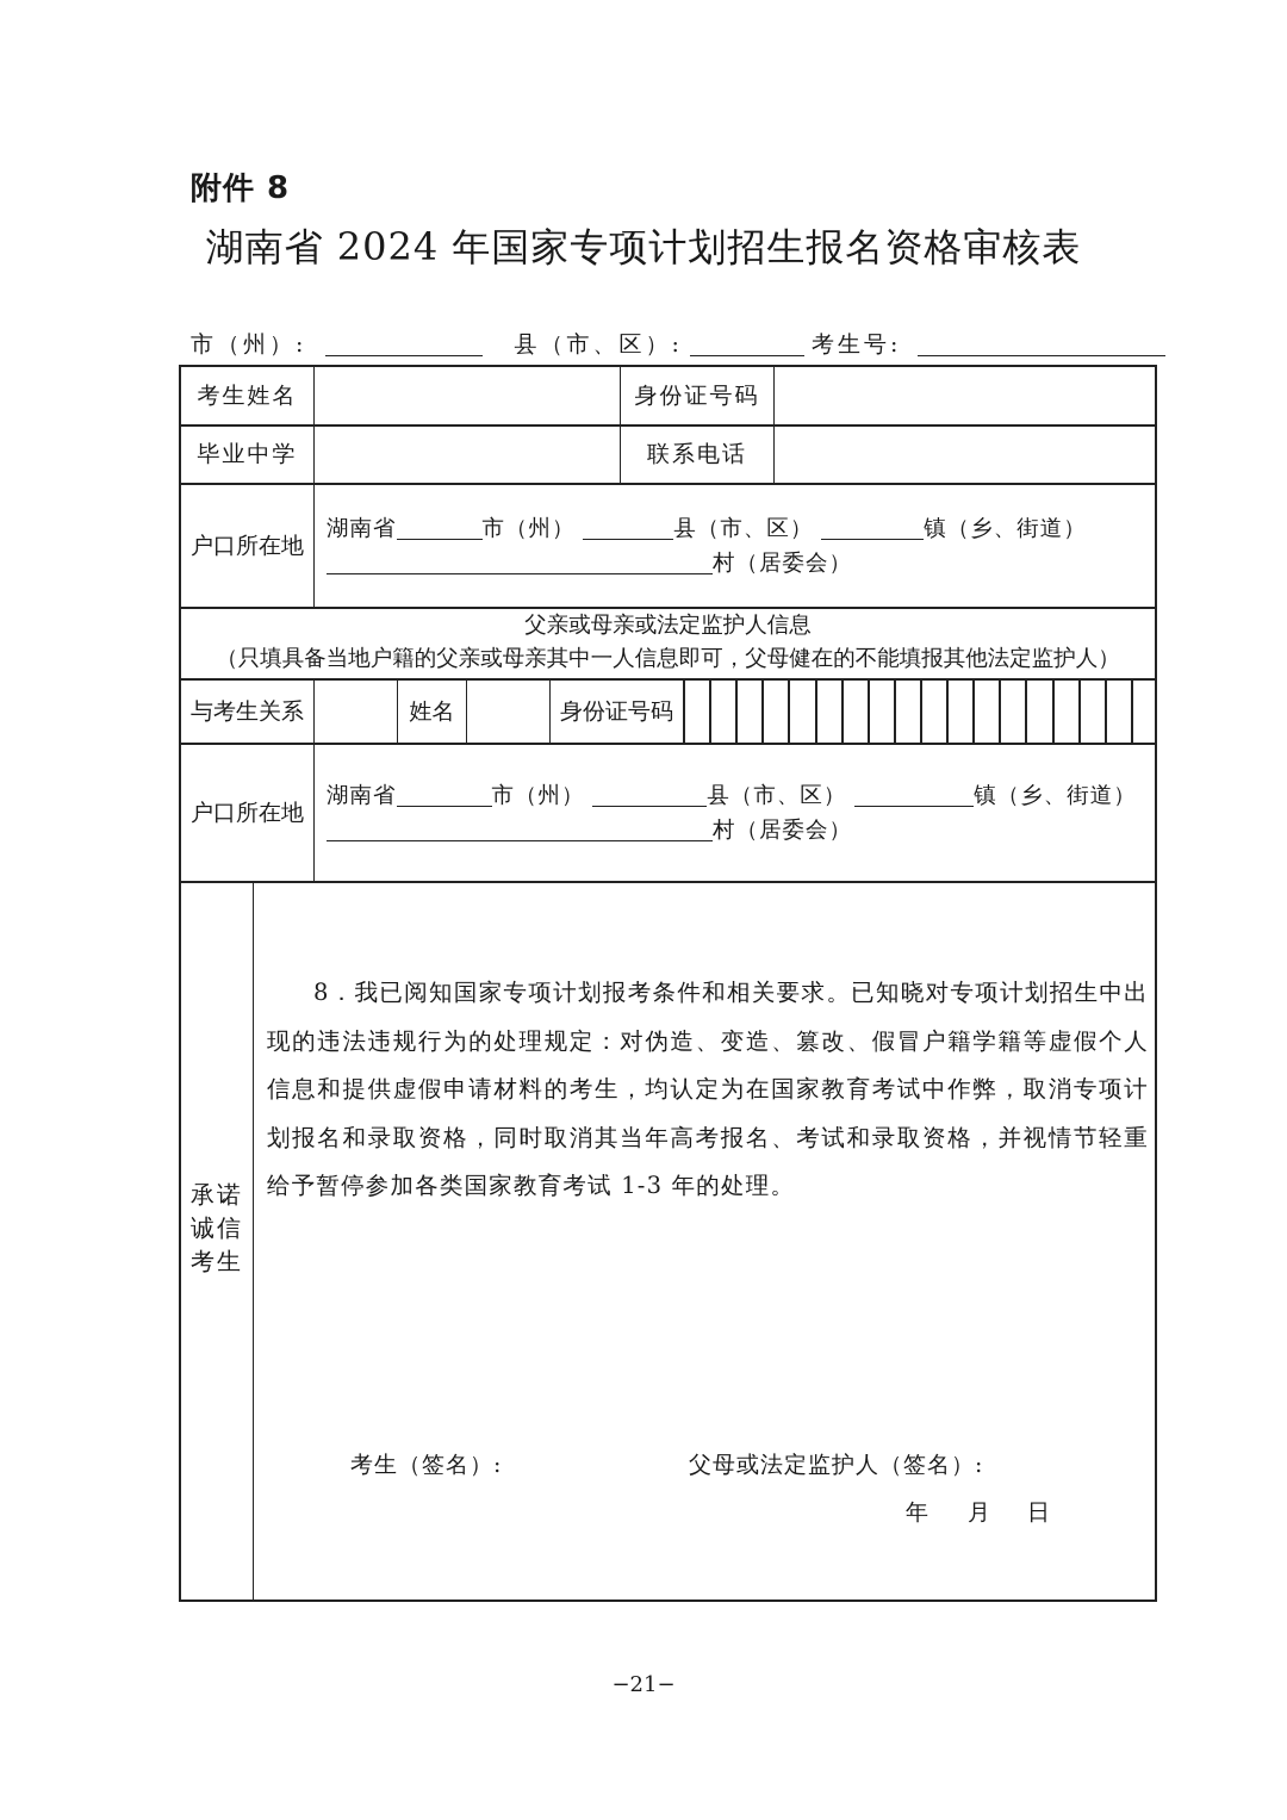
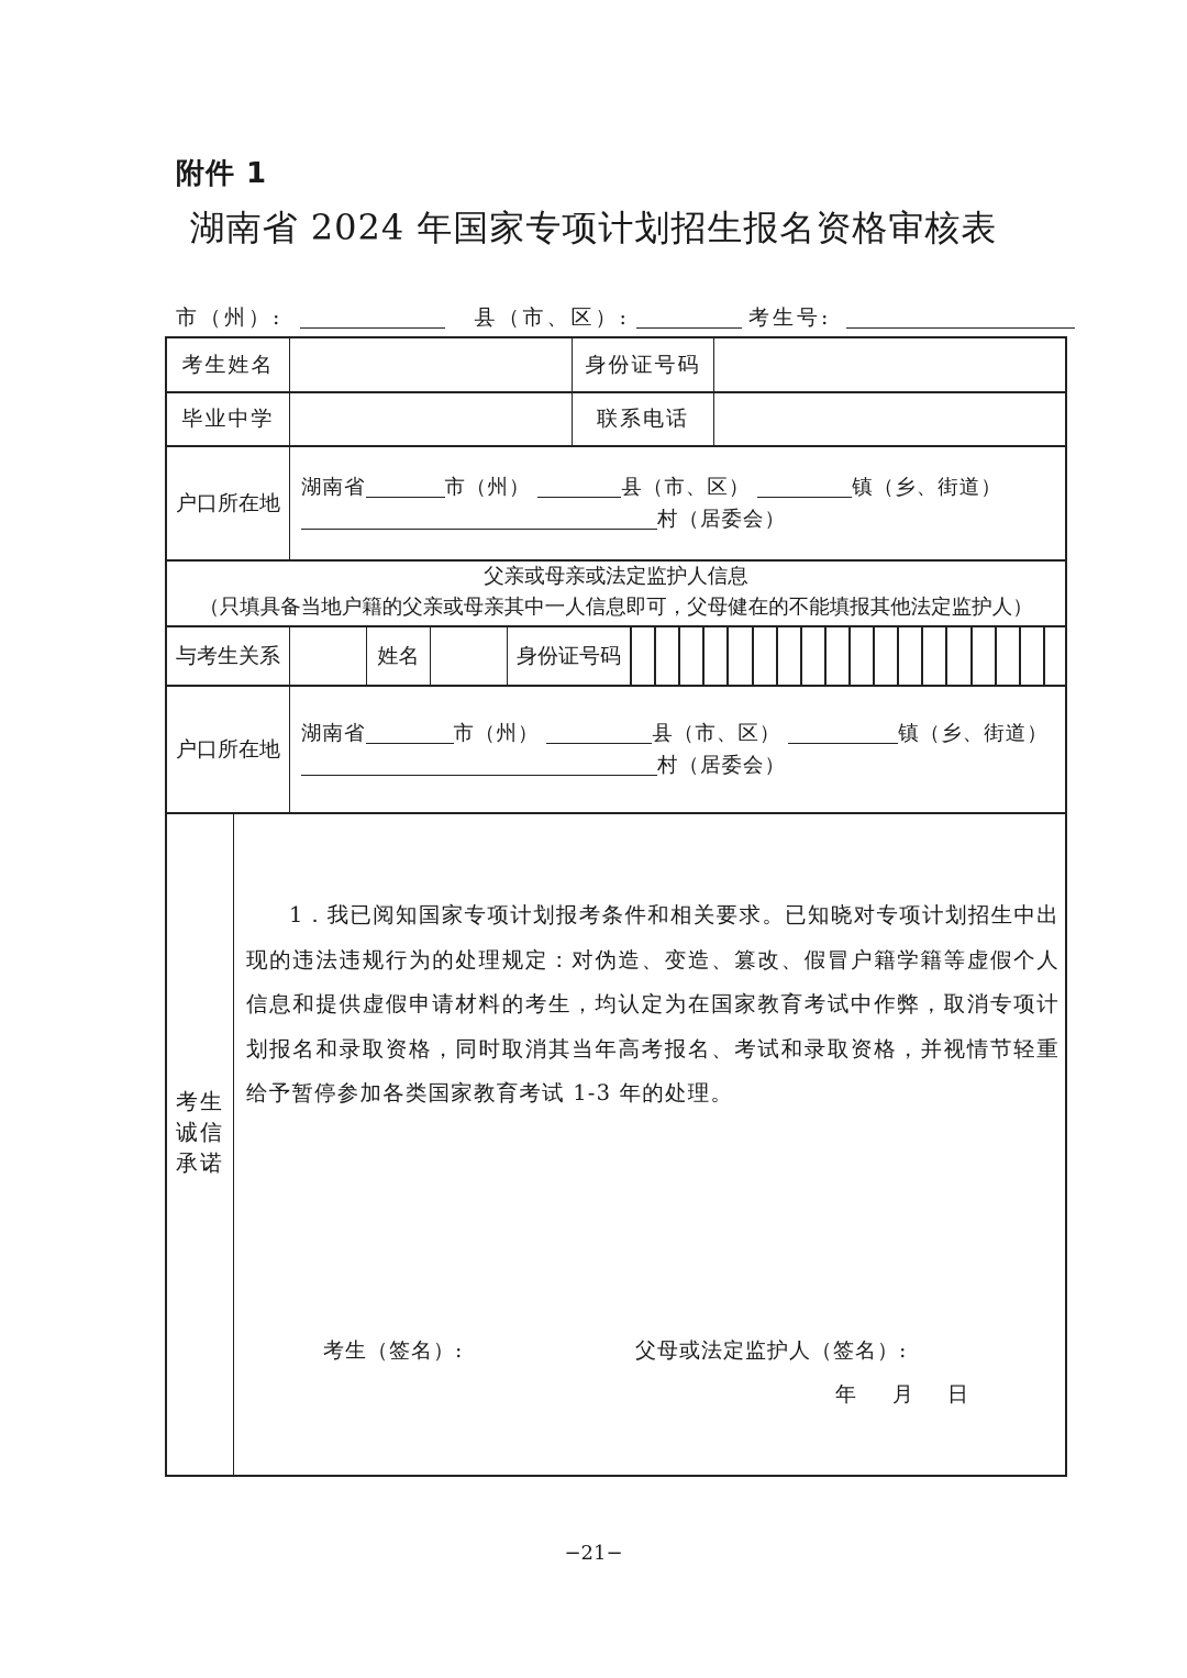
- 附件 8
+ 附件 1
  湖南省 2024 年国家专项计划招生报名资格审核表
  市（州）: 县（市、区）: 考生号:
  考生姓名
  身份证号码
  毕业中学
  联系电话
  户口所在地
  湖南省 市（州） 县（市、区） 镇（乡、街道）
  村（居委会）
  父亲或母亲或法定监护人信息
  （只填具备当地户籍的父亲或母亲其中一人信息即可，父母健在的不能填报其他法定监护人）
  与考生关系
  姓名
  身份证号码
  户口所在地
  湖南省 市（州） 县（市、区） 镇（乡、街道）
  村（居委会）
- 承诺
+ 考生
  诚信
- 考生
+ 承诺
- 8．我已阅知国家专项计划报考条件和相关要求。已知晓对专项计划招生中出现的违法违规行为的处理规定：对伪造、变造、篡改、假冒户籍学籍等虚假个人信息和提供虚假申请材料的考生，均认定为在国家教育考试中作弊，取消专项计划报名和录取资格，同时取消其当年高考报名、考试和录取资格，并视情节轻重给予暂停参加各类国家教育考试 1-3 年的处理。
+ 1．我已阅知国家专项计划报考条件和相关要求。已知晓对专项计划招生中出现的违法违规行为的处理规定：对伪造、变造、篡改、假冒户籍学籍等虚假个人信息和提供虚假申请材料的考生，均认定为在国家教育考试中作弊，取消专项计划报名和录取资格，同时取消其当年高考报名、考试和录取资格，并视情节轻重给予暂停参加各类国家教育考试 1-3 年的处理。
  考生（签名）:
  父母或法定监护人（签名）:
  年
  月
  日
  −21−
